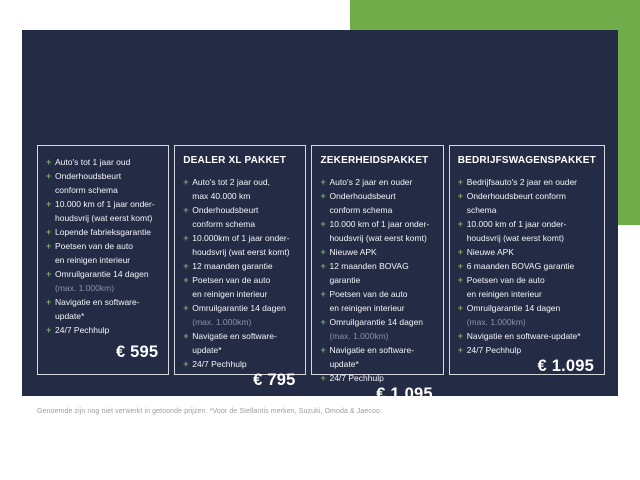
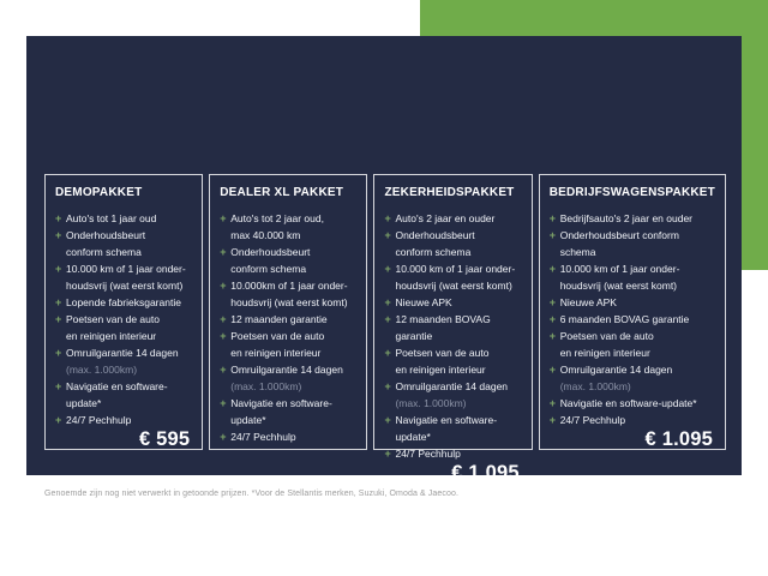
+ DEMOPAKKET
  +
  Auto's tot 1 jaar oud
  +
  Onderhoudsbeurt
  conform schema
  +
  10.000 km of 1 jaar onder-
  houdsvrij (wat eerst komt)
  +
  Lopende fabrieksgarantie
  +
  Poetsen van de auto
  en reinigen interieur
  +
  Omruilgarantie 14 dagen
  (max. 1.000km)
  +
  Navigatie en software-update*
  +
  24/7 Pechhulp
  € 595
  DEALER XL PAKKET
  +
  Auto's tot 2 jaar oud,
  max 40.000 km
  +
  Onderhoudsbeurt
  conform schema
  +
  10.000km of 1 jaar onder-
  houdsvrij (wat eerst komt)
  +
  12 maanden garantie
  +
  Poetsen van de auto
  en reinigen interieur
  +
  Omruilgarantie 14 dagen
  (max. 1.000km)
  +
  Navigatie en software-update*
  +
  24/7 Pechhulp
- € 795
  ZEKERHEIDSPAKKET
  +
  Auto's 2 jaar en ouder
  +
  Onderhoudsbeurt
  conform schema
  +
  10.000 km of 1 jaar onder-
  houdsvrij (wat eerst komt)
  +
  Nieuwe APK
  +
  12 maanden BOVAG garantie
  +
  Poetsen van de auto
  en reinigen interieur
  +
  Omruilgarantie 14 dagen
  (max. 1.000km)
  +
  Navigatie en software-update*
  +
  24/7 Pechhulp
  € 1.095
  BEDRIJFSWAGENSPAKKET
  +
  Bedrijfsauto's 2 jaar en ouder
  +
  Onderhoudsbeurt conform
  schema
  +
  10.000 km of 1 jaar onder-
  houdsvrij (wat eerst komt)
  +
  Nieuwe APK
  +
  6 maanden BOVAG garantie
  +
  Poetsen van de auto
  en reinigen interieur
  +
  Omruilgarantie 14 dagen
  (max. 1.000km)
  +
  Navigatie en software-update*
  +
  24/7 Pechhulp
  € 1.095
